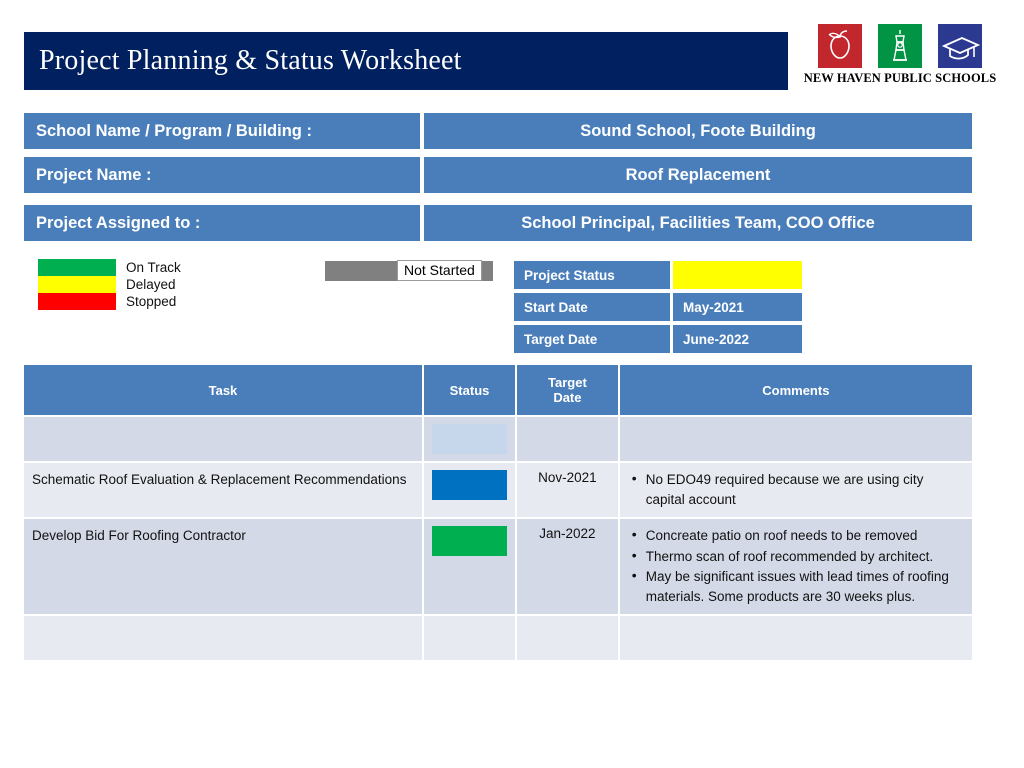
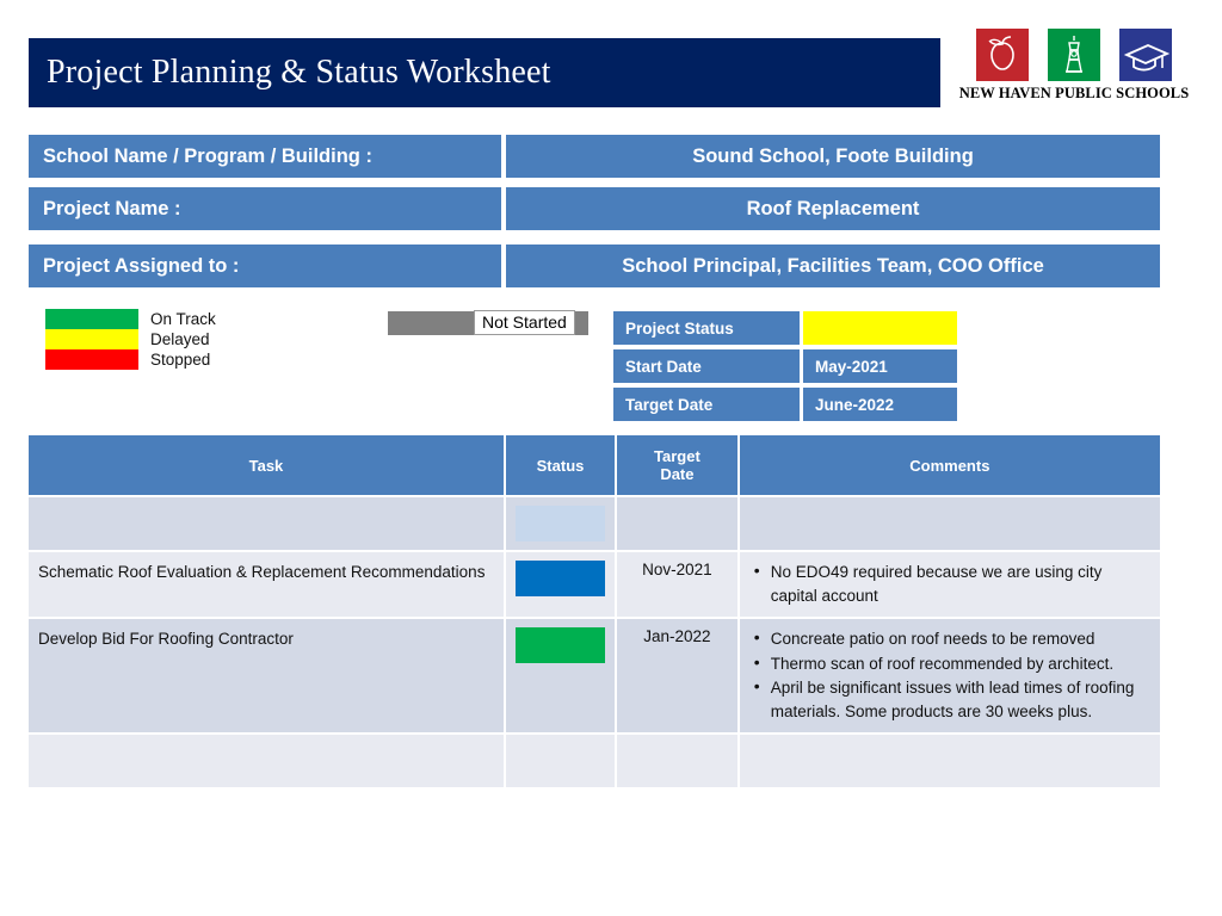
  Project Planning & Status Worksheet
  NEW HAVEN PUBLIC SCHOOLS
  School Name / Program / Building :
  Sound School, Foote Building
  Project Name :
  Roof Replacement
  Project Assigned to :
  School Principal, Facilities Team, COO Office
  On Track
  Delayed
  Stopped
  Not Started
  Project Status
  Start Date
  May-2021
  Target Date
  June-2022
  Task	Status	Target Date	Comments
  Schematic Roof Evaluation & Replacement Recommendations		Nov-2021	No EDO49 required because we are using city capital account
- Develop Bid For Roofing Contractor		Jan-2022	Concreate patio on roof needs to be removedThermo scan of roof recommended by architect.May be significant issues with lead times of roofing materials. Some products are 30 weeks plus.
+ Develop Bid For Roofing Contractor		Jan-2022	Concreate patio on roof needs to be removedThermo scan of roof recommended by architect.April be significant issues with lead times of roofing materials. Some products are 30 weeks plus.
